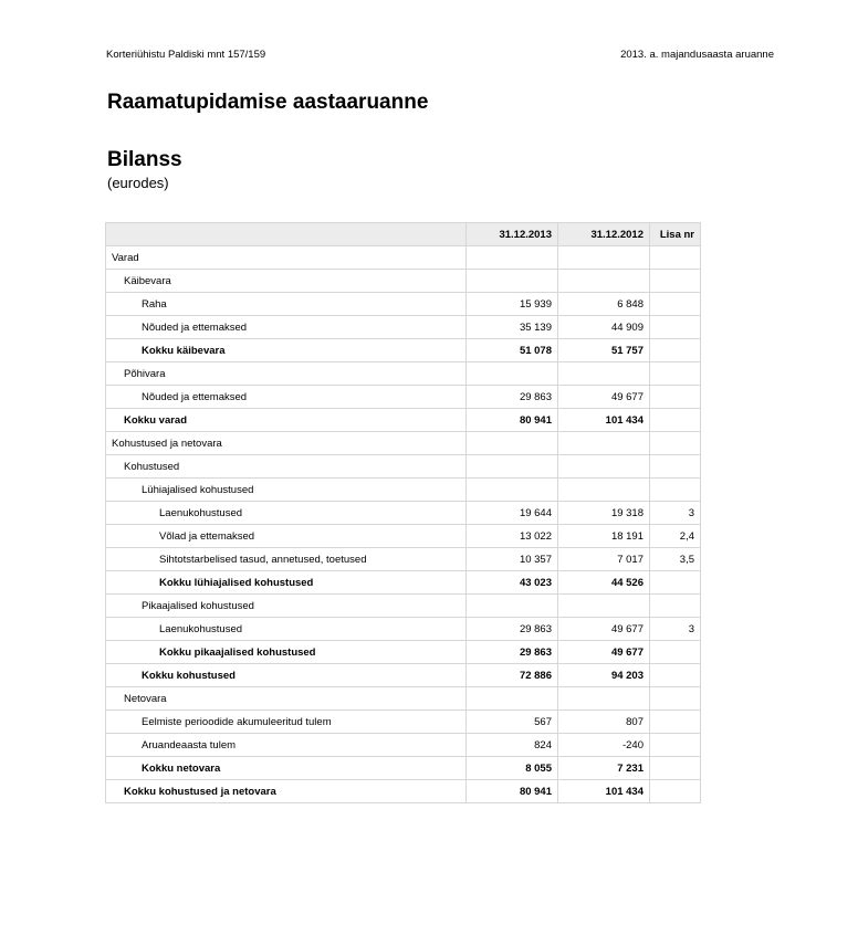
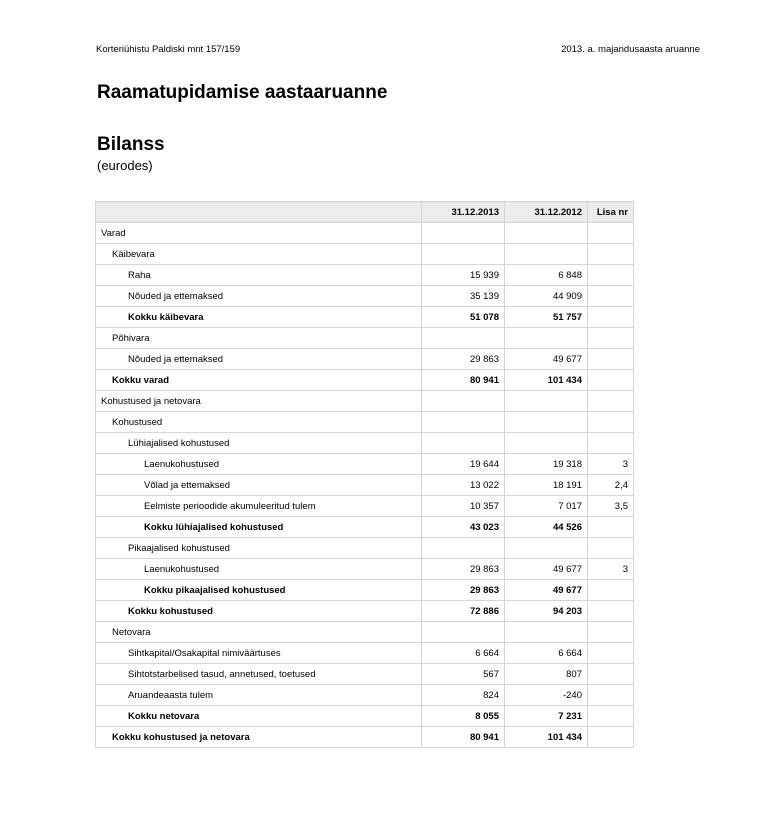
  Korteriühistu Paldiski mnt 157/159
  2013. a. majandusaasta aruanne
  Raamatupidamise aastaaruanne
  Bilanss
  (eurodes)
  	31.12.2013	31.12.2012	Lisa nr
  Varad
  Käibevara
  Raha	15 939	6 848
  Nõuded ja ettemaksed	35 139	44 909
  Kokku käibevara	51 078	51 757
  Põhivara
  Nõuded ja ettemaksed	29 863	49 677
  Kokku varad	80 941	101 434
  Kohustused ja netovara
  Kohustused
  Lühiajalised kohustused
  Laenukohustused	19 644	19 318	3
  Võlad ja ettemaksed	13 022	18 191	2,4
- Sihtotstarbelised tasud, annetused, toetused	10 357	7 017	3,5
+ Eelmiste perioodide akumuleeritud tulem	10 357	7 017	3,5
  Kokku lühiajalised kohustused	43 023	44 526
  Pikaajalised kohustused
  Laenukohustused	29 863	49 677	3
  Kokku pikaajalised kohustused	29 863	49 677
  Kokku kohustused	72 886	94 203
  Netovara
+ Sihtkapital/Osakapital nimiväärtuses	6 664	6 664
- Eelmiste perioodide akumuleeritud tulem	567	807
+ Sihtotstarbelised tasud, annetused, toetused	567	807
  Aruandeaasta tulem	824	-240
  Kokku netovara	8 055	7 231
  Kokku kohustused ja netovara	80 941	101 434
